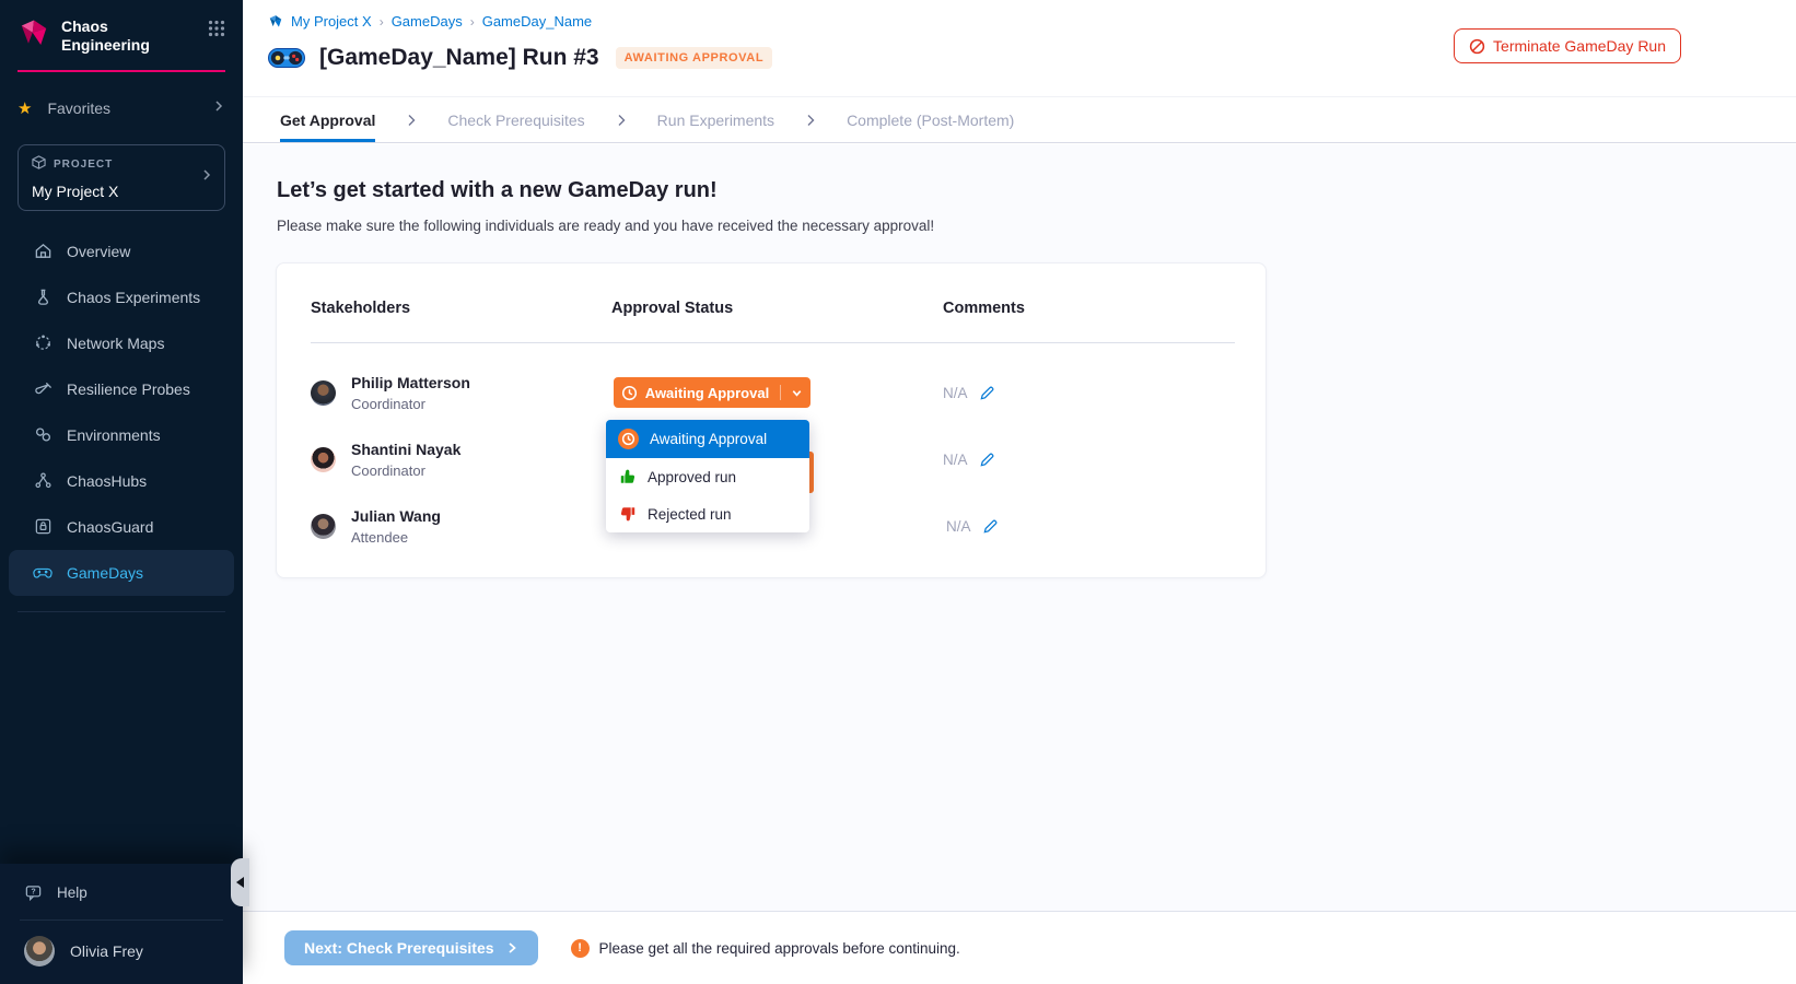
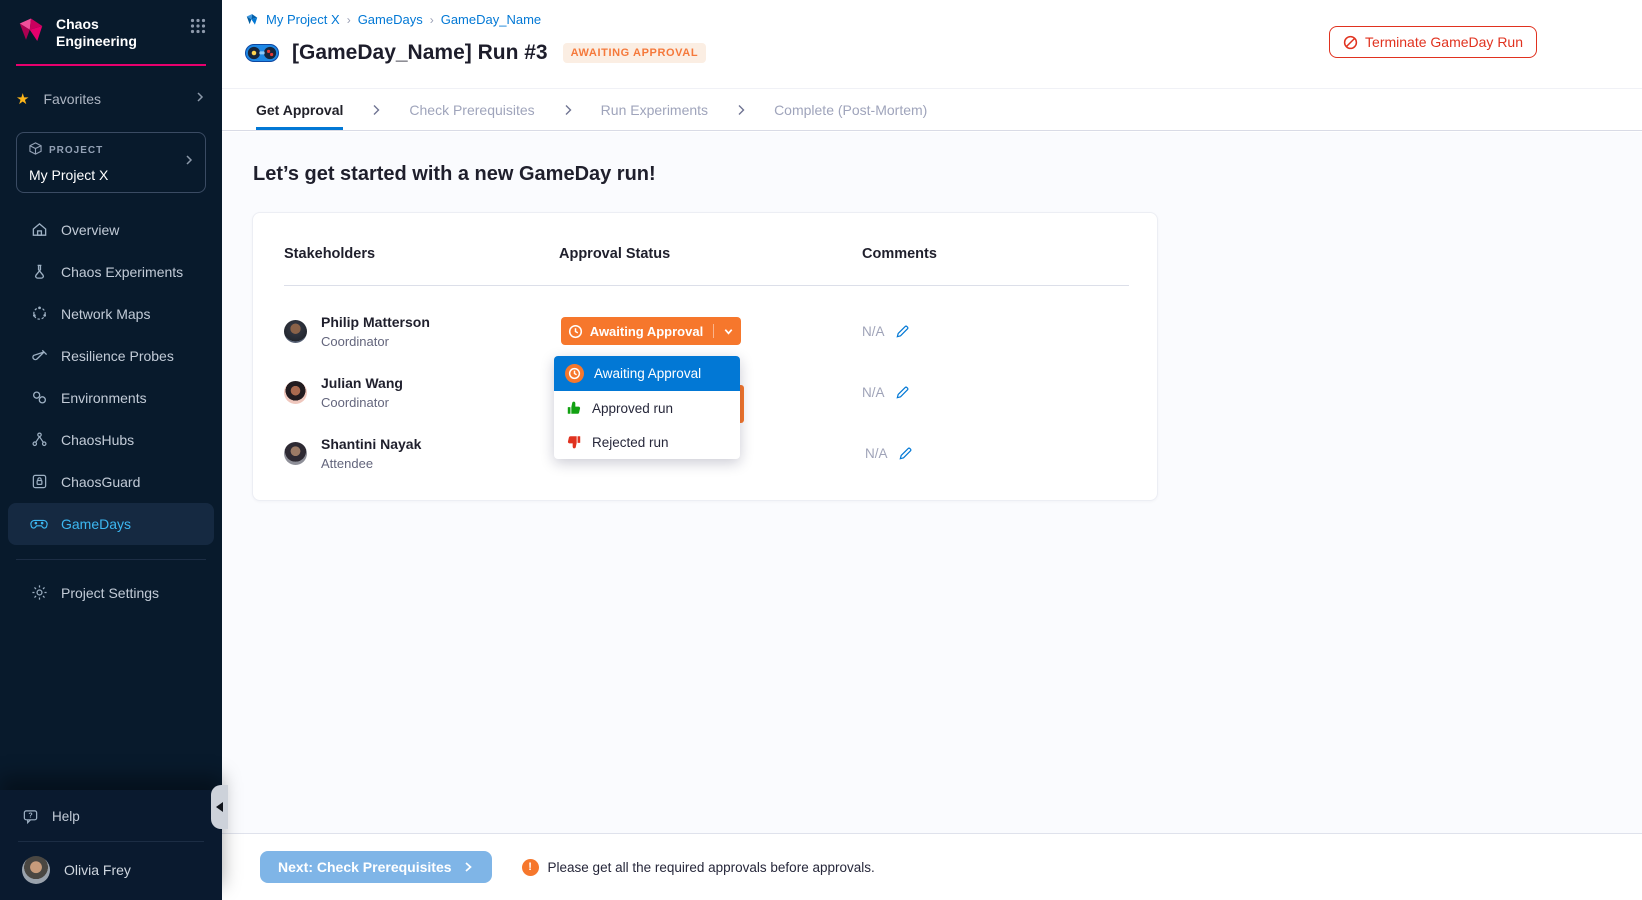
  Chaos
  Engineering
  ★
  Favorites
  PROJECT
  My Project X
  Overview
  Chaos Experiments
  Network Maps
  Resilience Probes
  Environments
  ChaosHubs
  ChaosGuard
  GameDays
+ Project Settings
  ?
  Help
  Olivia Frey
  My Project X
  ›
  GameDays
  ›
  GameDay_Name
  [GameDay_Name] Run #3
  AWAITING APPROVAL
  Terminate GameDay Run
  Get Approval
  Check Prerequisites
  Run Experiments
  Complete (Post-Mortem)
  Let’s get started with a new GameDay run!
- Please make sure the following individuals are ready and you have received the necessary approval!
  Stakeholders
  Approval Status
  Comments
  Philip Matterson
  Coordinator
  Awaiting Approval
  N/A
- Shantini Nayak
+ Julian Wang
  Coordinator
  N/A
- Julian Wang
+ Shantini Nayak
  Attendee
  N/A
  Awaiting Approval
  Approved run
  Rejected run
  Next: Check Prerequisites
  !
- Please get all the required approvals before continuing.
+ Please get all the required approvals before approvals.
